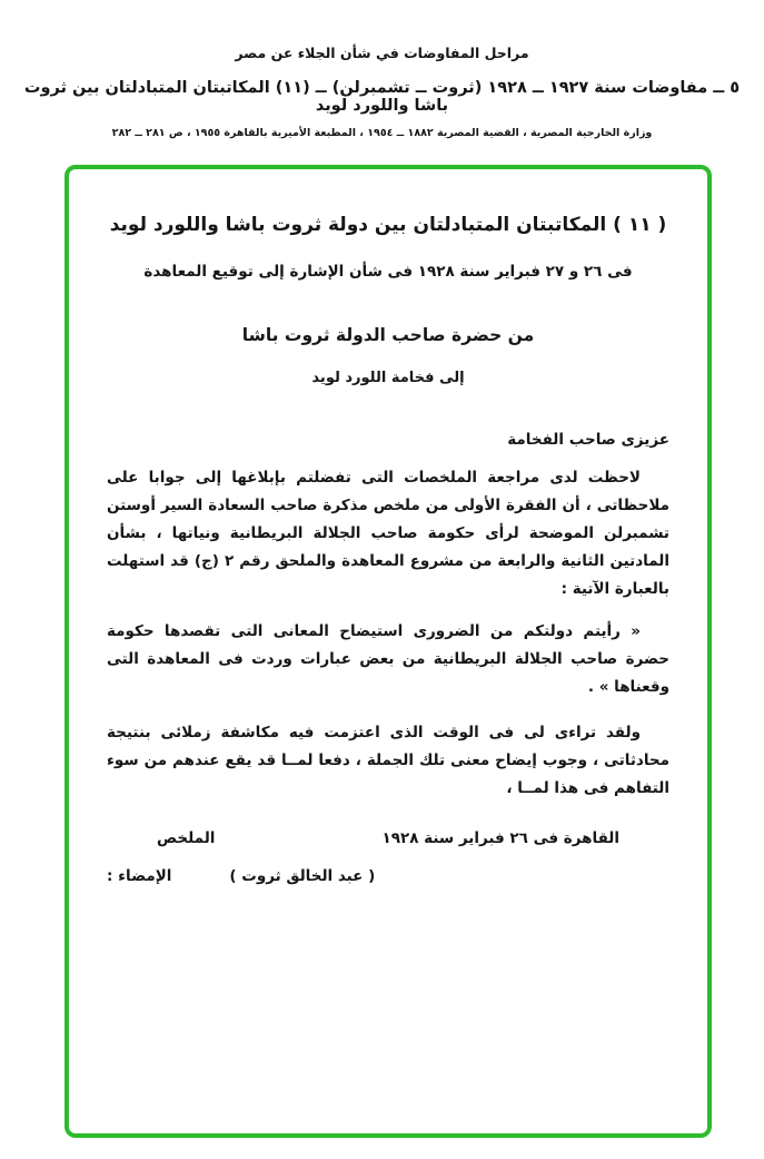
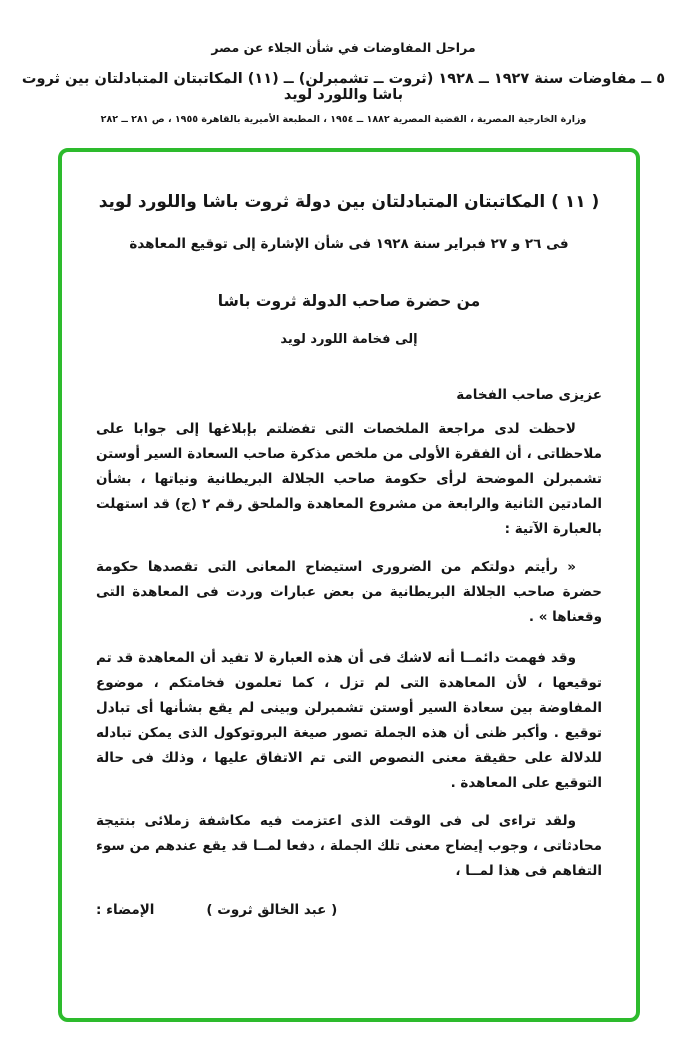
  مراحل المفاوضات في شأن الجلاء عن مصر
  ٥ ــ مفاوضات سنة ١٩٢٧ ــ ١٩٢٨ (ثروت ــ تشمبرلن) ــ (١١) المكاتبتان المتبادلتان بين ثروت باشا واللورد لويد
  وزارة الخارجية المصرية ، القضية المصرية ١٨٨٢ ــ ١٩٥٤ ، المطبعة الأميرية بالقاهرة ١٩٥٥ ، ص ٢٨١ ــ ٢٨٢
  ( ١١ ) المكاتبتان المتبادلتان بين دولة ثروت باشا واللورد لويد
  فى ٢٦ و ٢٧ فبراير سنة ١٩٢٨ فى شأن الإشارة إلى توقيع المعاهدة
  من حضرة صاحب الدولة ثروت باشا
  إلى فخامة اللورد لويد
  عزيزى صاحب الفخامة
  لاحظت لدى مراجعة الملخصات التى تفضلتم بإبلاغها إلى جوابا على ملاحظاتى ، أن الفقرة الأولى من ملخص مذكرة صاحب السعادة السير أوستن تشمبرلن الموضحة لرأى حكومة صاحب الجلالة البريطانية ونياتها ، بشأن المادتين الثانية والرابعة من مشروع المعاهدة والملحق رقم ٢ (ج) قد استهلت بالعبارة الآتية :
  « رأيتم دولتكم من الضرورى استيضاح المعانى التى تقصدها حكومة حضرة صاحب الجلالة البريطانية من بعض عبارات وردت فى المعاهدة التى وقعناها » .
+ وقد فهمت دائمــا أنه لاشك فى أن هذه العبارة لا تفيد أن المعاهدة قد تم توقيعها ، لأن المعاهدة التى لم تزل ، كما تعلمون فخامتكم ، موضوع المفاوضة بين سعادة السير أوستن تشمبرلن وبينى لم يقع بشأنها أى تبادل توقيع . وأكبر ظنى أن هذه الجملة تصور صيغة البروتوكول الذى يمكن تبادله للدلالة على حقيقة معنى النصوص التى تم الاتفاق عليها ، وذلك فى حالة التوقيع على المعاهدة .
  ولقد تراءى لى فى الوقت الذى اعتزمت فيه مكاشفة زملائى بنتيجة محادثاتى ، وجوب إيضاح معنى تلك الجملة ، دفعا لمــا قد يقع عندهم من سوء التفاهم فى هذا لمــا ،
- الملخص
- القاهرة فى ٢٦ فبراير سنة ١٩٢٨
  الإمضاء :
  ( عبد الخالق ثروت )
